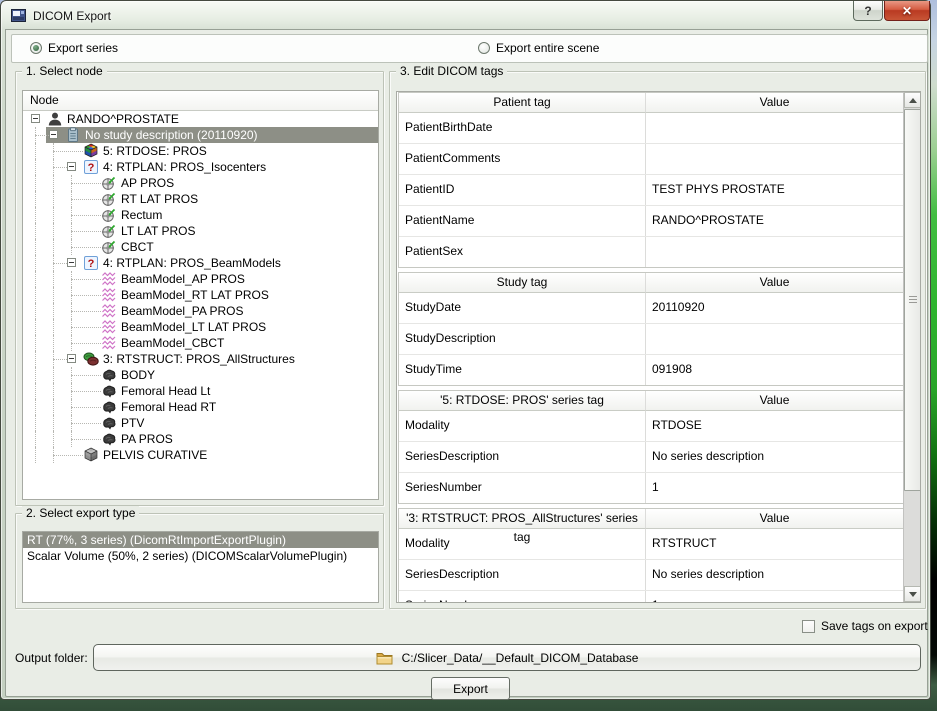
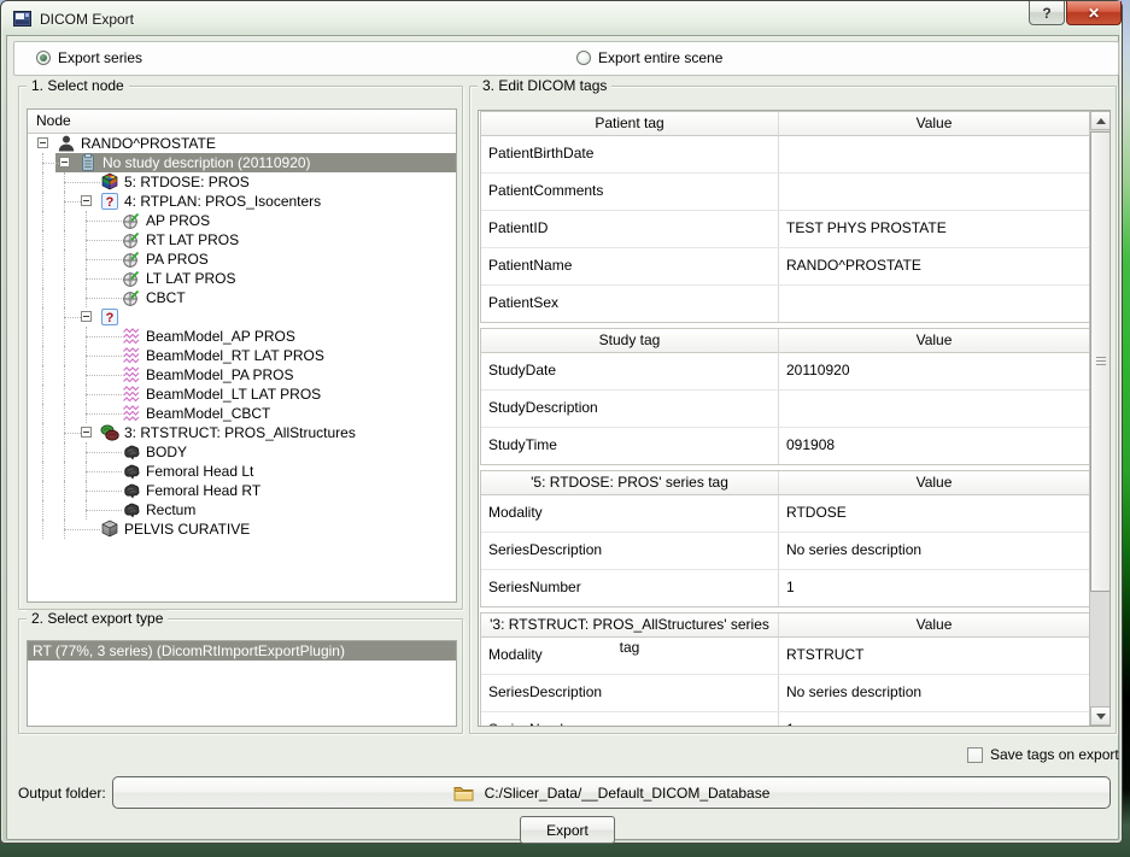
  DICOM Export
  ?
  ✕
  Export series
  Export entire scene
  1. Select node
  Node
  RANDO^PROSTATE
  No study description (20110920)
  5: RTDOSE: PROS
  ?
  4: RTPLAN: PROS_Isocenters
  AP PROS
  RT LAT PROS
- Rectum
+ PA PROS
  LT LAT PROS
  CBCT
  ?
- 4: RTPLAN: PROS_BeamModels
  BeamModel_AP PROS
  BeamModel_RT LAT PROS
  BeamModel_PA PROS
  BeamModel_LT LAT PROS
  BeamModel_CBCT
  3: RTSTRUCT: PROS_AllStructures
  BODY
  Femoral Head Lt
  Femoral Head RT
- PTV
- PA PROS
+ Rectum
  PELVIS CURATIVE
  2. Select export type
  RT (77%, 3 series) (DicomRtImportExportPlugin)
- Scalar Volume (50%, 2 series) (DICOMScalarVolumePlugin)
  3. Edit DICOM tags
  Patient tag
  Value
  PatientBirthDate
  PatientComments
  PatientID
  TEST PHYS PROSTATE
  PatientName
  RANDO^PROSTATE
  PatientSex
  Study tag
  Value
  StudyDate
  20110920
  StudyDescription
  StudyTime
  091908
  '5: RTDOSE: PROS' series tag
  Value
  Modality
  RTDOSE
  SeriesDescription
  No series description
  SeriesNumber
  1
  '3: RTSTRUCT: PROS_AllStructures' series tag
  Value
  Modality
  RTSTRUCT
  SeriesDescription
  No series description
  Save tags on export
  Output folder:
  C:/Slicer_Data/__Default_DICOM_Database
  Export
